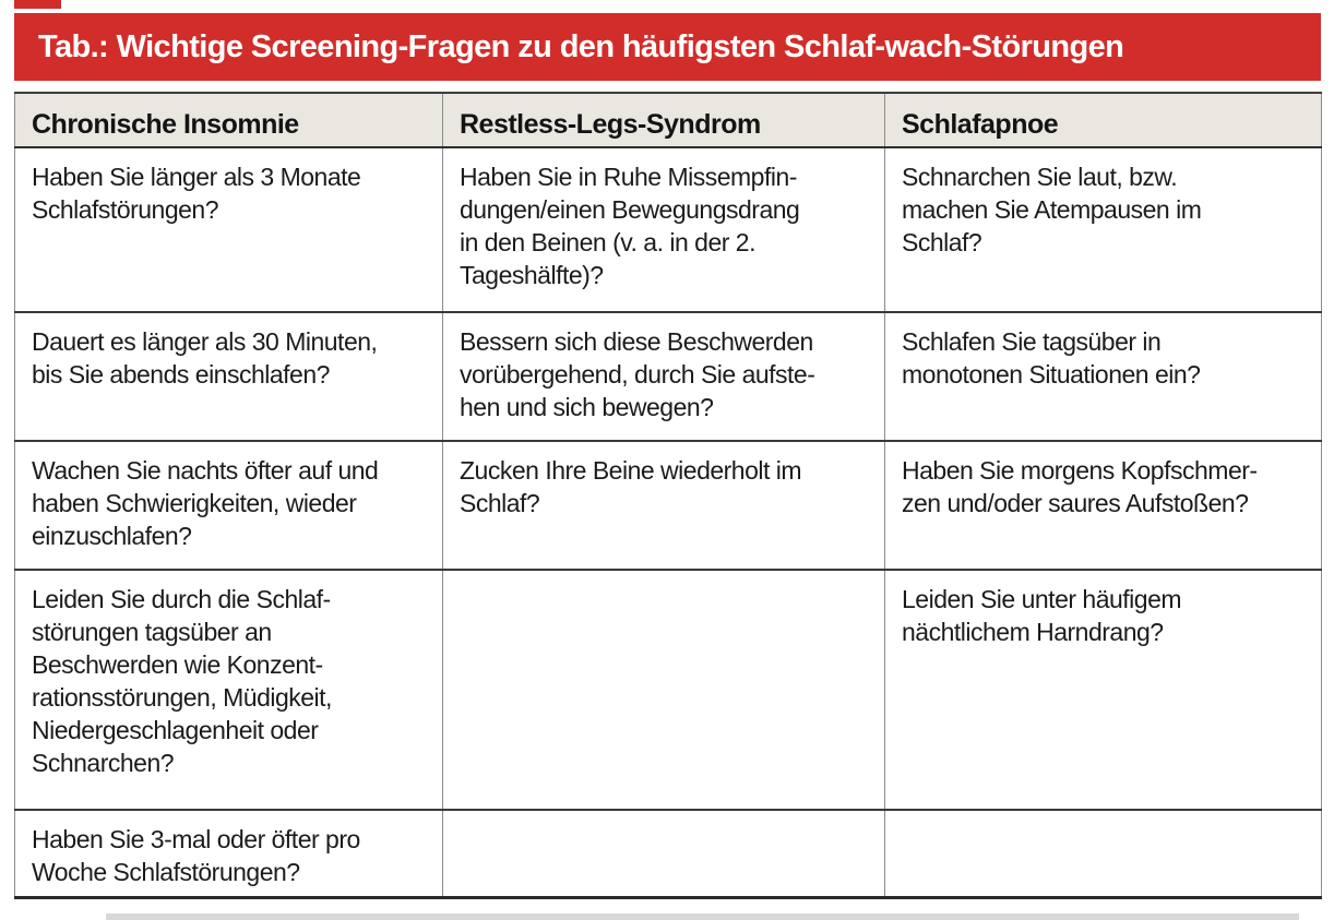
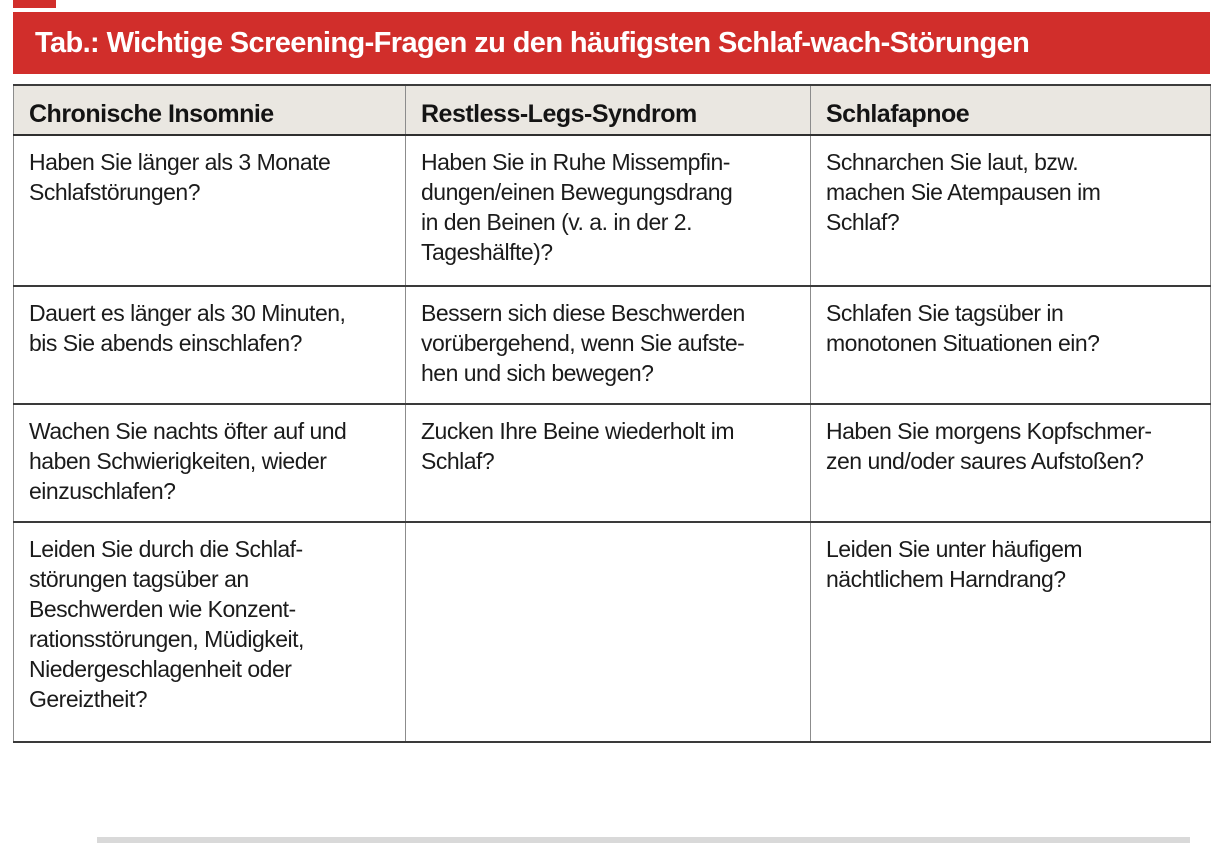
  Tab.: Wichtige Screening-Fragen zu den häufigsten Schlaf-wach-Störungen
  Chronische Insomnie	Restless-Legs-Syndrom	Schlafapnoe
  Haben Sie länger als 3 Monate Schlafstörungen?	Haben Sie in Ruhe Missempfin- dungen/einen Bewegungsdrang in den Beinen (v. a. in der 2. Tageshälfte)?	Schnarchen Sie laut, bzw. machen Sie Atempausen im Schlaf?
- Dauert es länger als 30 Minuten, bis Sie abends einschlafen?	Bessern sich diese Beschwerden vorübergehend, durch Sie aufste- hen und sich bewegen?	Schlafen Sie tagsüber in monotonen Situationen ein?
+ Dauert es länger als 30 Minuten, bis Sie abends einschlafen?	Bessern sich diese Beschwerden vorübergehend, wenn Sie aufste- hen und sich bewegen?	Schlafen Sie tagsüber in monotonen Situationen ein?
  Wachen Sie nachts öfter auf und haben Schwierigkeiten, wieder einzuschlafen?	Zucken Ihre Beine wiederholt im Schlaf?	Haben Sie morgens Kopfschmer- zen und/oder saures Aufstoßen?
- Leiden Sie durch die Schlaf- störungen tagsüber an Beschwerden wie Konzent- rationsstörungen, Müdigkeit, Niedergeschlagenheit oder Schnarchen?		Leiden Sie unter häufigem nächtlichem Harndrang?
+ Leiden Sie durch die Schlaf- störungen tagsüber an Beschwerden wie Konzent- rationsstörungen, Müdigkeit, Niedergeschlagenheit oder Gereiztheit?		Leiden Sie unter häufigem nächtlichem Harndrang?
- Haben Sie 3-mal oder öfter pro Woche Schlafstörungen?
